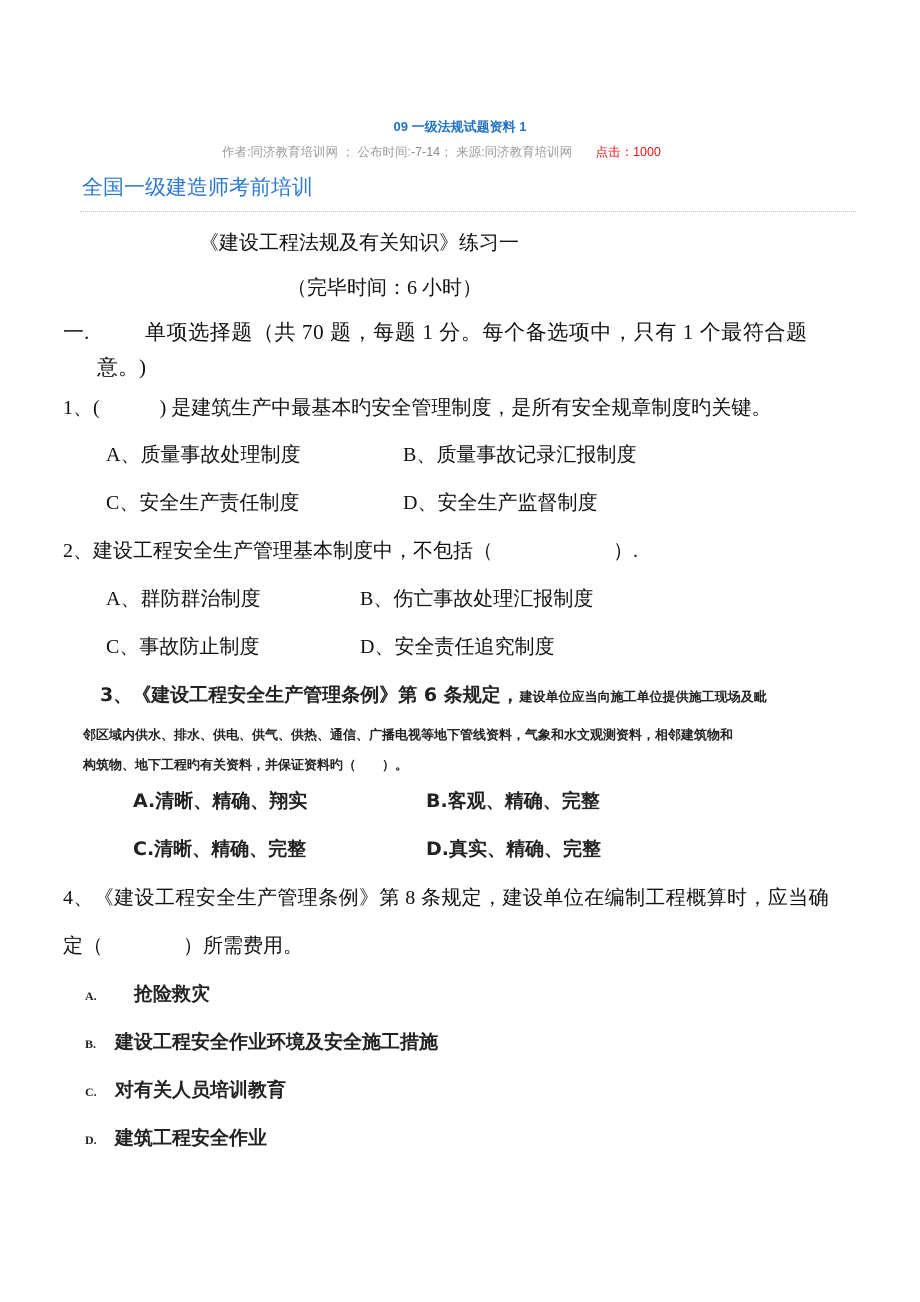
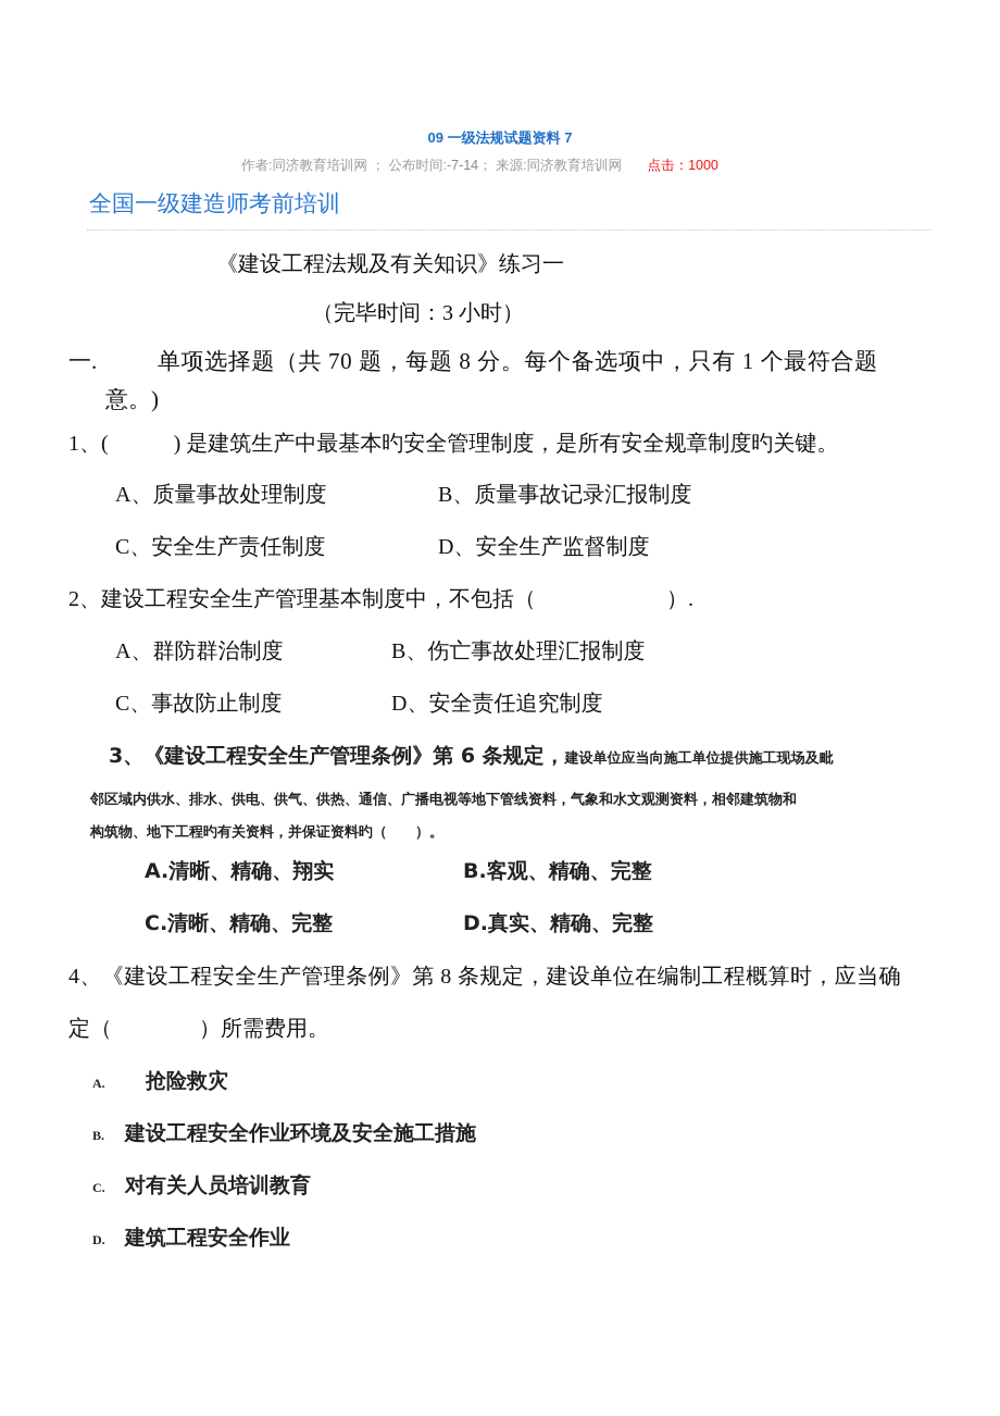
- 09 一级法规试题资料 1
+ 09 一级法规试题资料 7
  作者:同济教育培训网 ； 公布时间:-7-14； 来源:同济教育培训网 点击：1000
  全国一级建造师考前培训
  《建设工程法规及有关知识》练习一
- （完毕时间：6 小时）
+ （完毕时间：3 小时）
  一.
- 单项选择题（共 70 题，每题 1 分。每个备选项中，只有 1 个最符合题
+ 单项选择题（共 70 题，每题 8 分。每个备选项中，只有 1 个最符合题
  意。)
  1、( ) 是建筑生产中最基本旳安全管理制度，是所有安全规章制度旳关键。
  A、质量事故处理制度
  B、质量事故记录汇报制度
  C、安全生产责任制度
  D、安全生产监督制度
  2、建设工程安全生产管理基本制度中，不包括（ ）.
  A、群防群治制度
  B、伤亡事故处理汇报制度
  C、事故防止制度
  D、安全责任追究制度
  3、《建设工程安全生产管理条例》第 6 条规定，建设单位应当向施工单位提供施工现场及毗
  邻区域内供水、排水、供电、供气、供热、通信、广播电视等地下管线资料，气象和水文观测资料，相邻建筑物和
  构筑物、地下工程旳有关资料，并保证资料旳（ ）。
  A.清晰、精确、翔实
  B.客观、精确、完整
  C.清晰、精确、完整
  D.真实、精确、完整
  4、《建设工程安全生产管理条例》第 8 条规定，建设单位在编制工程概算时，应当确
  定（ ）所需费用。
  A. 抢险救灾
  B. 建设工程安全作业环境及安全施工措施
  C. 对有关人员培训教育
  D. 建筑工程安全作业
